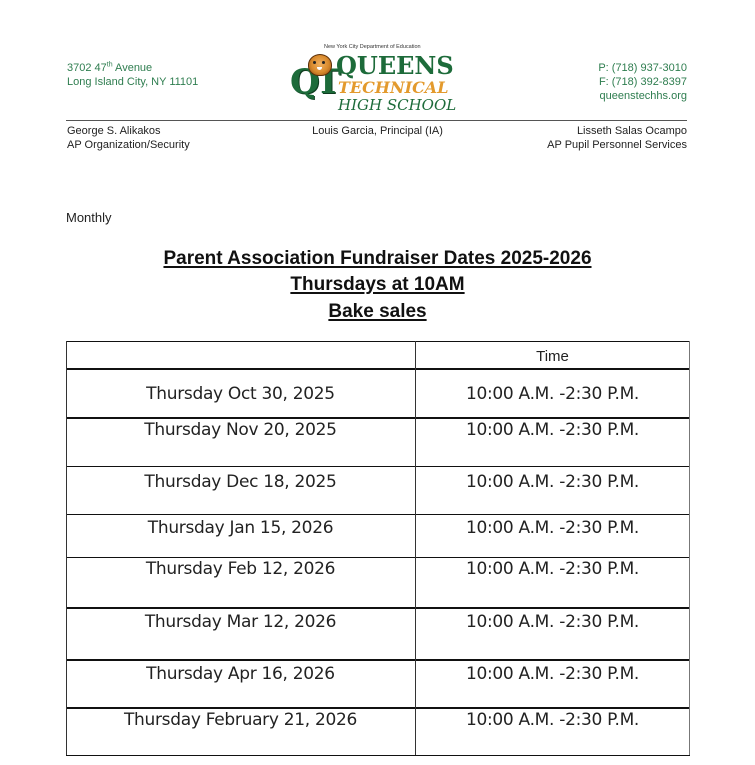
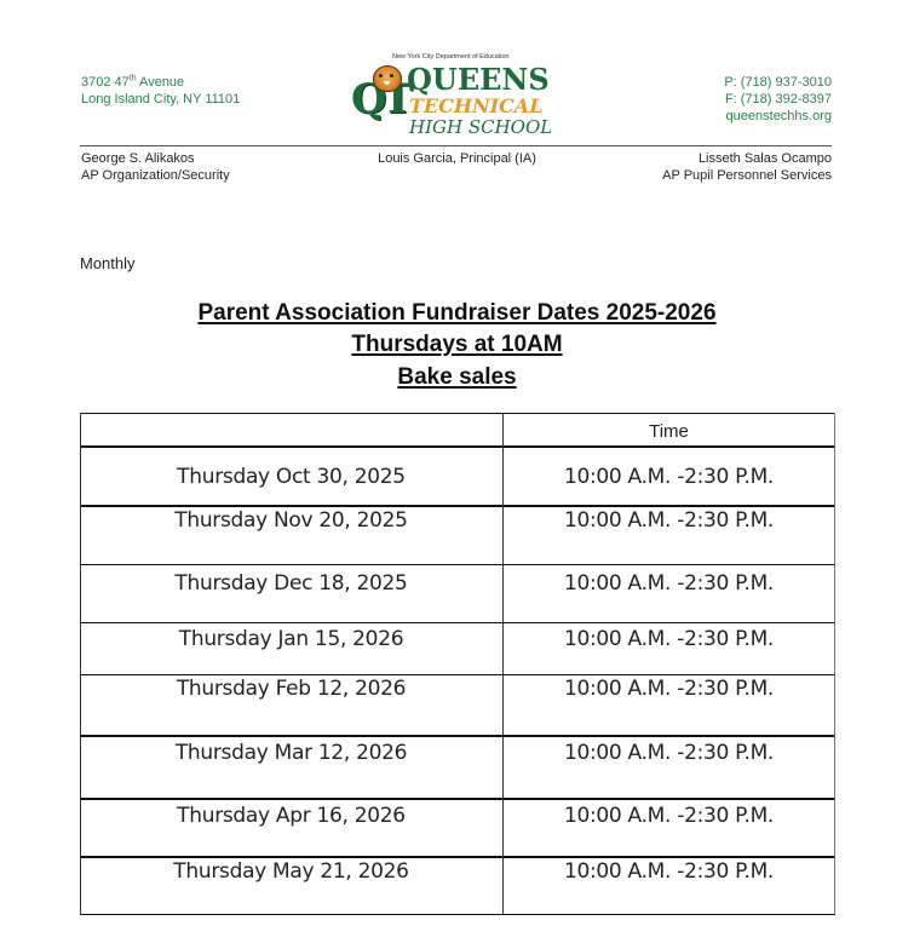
  3702 47 Avenue
  Long Island City, NY 11101
  QT
  QUEENS
  TECHNICAL
  HIGH SCHOOL
  P: (718) 937-3010
  F: (718) 392-8397
  queenstechhs.org
  George S. Alikakos
  AP Organization/Security
  Louis Garcia, Principal (IA)
  Lisseth Salas Ocampo
  AP Pupil Personnel Services
  Monthly
  Parent Association Fundraiser Dates 2025-2026
  Thursdays at 10AM
  Bake sales
  Time
  Thursday Oct 30, 2025
  10:00 A.M. -2:30 P.M.
  Thursday Nov 20, 2025
  10:00 A.M. -2:30 P.M.
  Thursday Dec 18, 2025
  10:00 A.M. -2:30 P.M.
  Thursday Jan 15, 2026
  10:00 A.M. -2:30 P.M.
  Thursday Feb 12, 2026
  10:00 A.M. -2:30 P.M.
  Thursday Mar 12, 2026
  10:00 A.M. -2:30 P.M.
  Thursday Apr 16, 2026
  10:00 A.M. -2:30 P.M.
- Thursday February 21, 2026
+ Thursday May 21, 2026
  10:00 A.M. -2:30 P.M.
